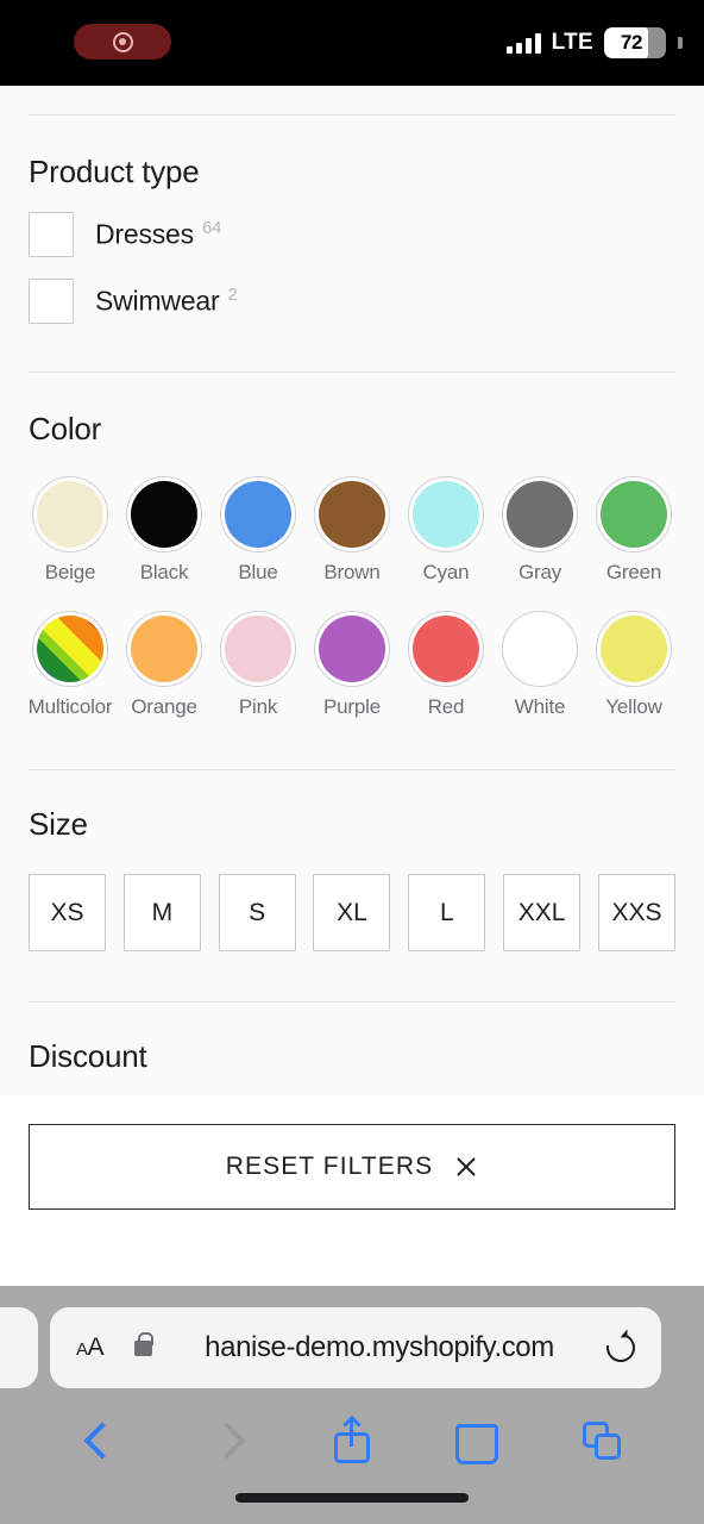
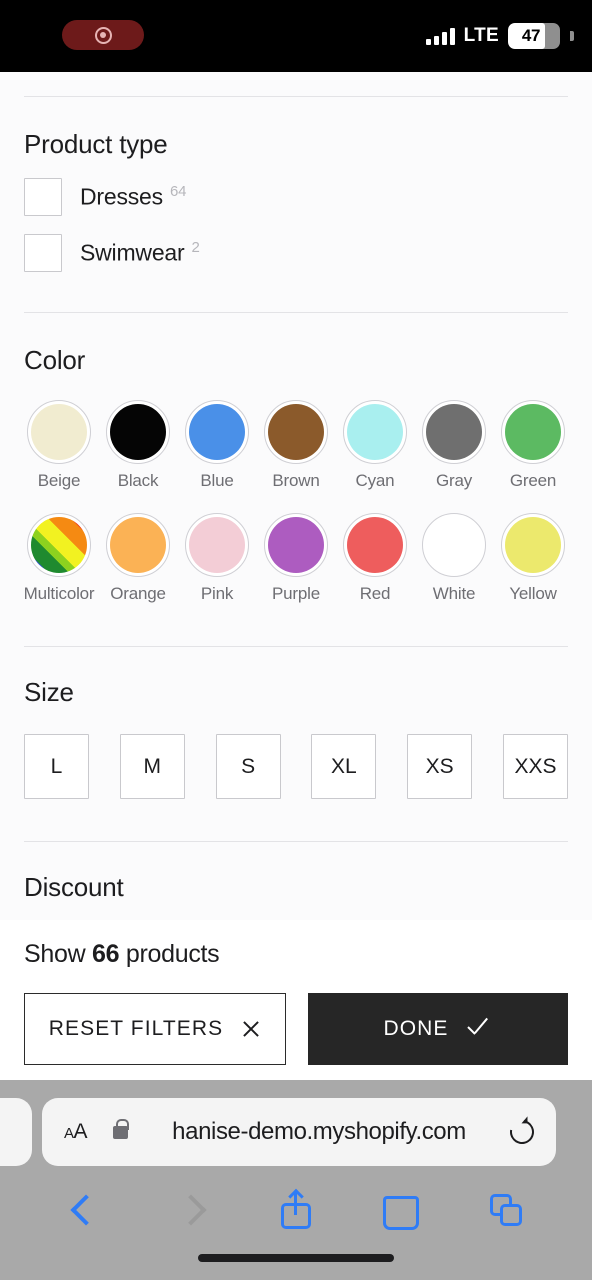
  LTE
- 72
+ 47
  Product type
  Dresses 64
  Swimwear 2
  Color
  Beige
  Black
  Blue
  Brown
  Cyan
  Gray
  Green
  Multicolor
  Orange
  Pink
  Purple
  Red
  White
  Yellow
  Size
- XS
+ L
  M
  S
  XL
- L
+ XS
- XXL
  XXS
  Discount
+ Show 66 products
  RESET FILTERS
+ DONE
  AA
  hanise-demo.myshopify.com
